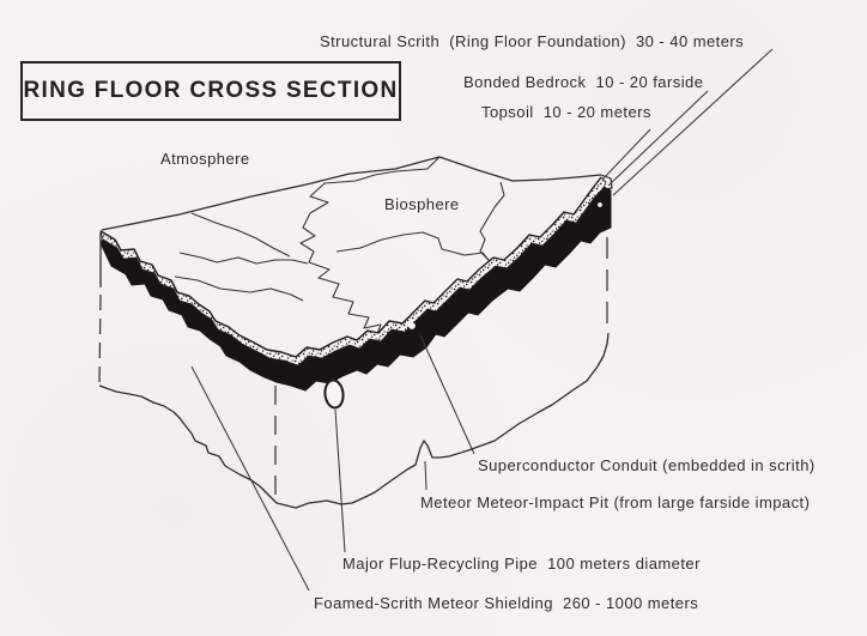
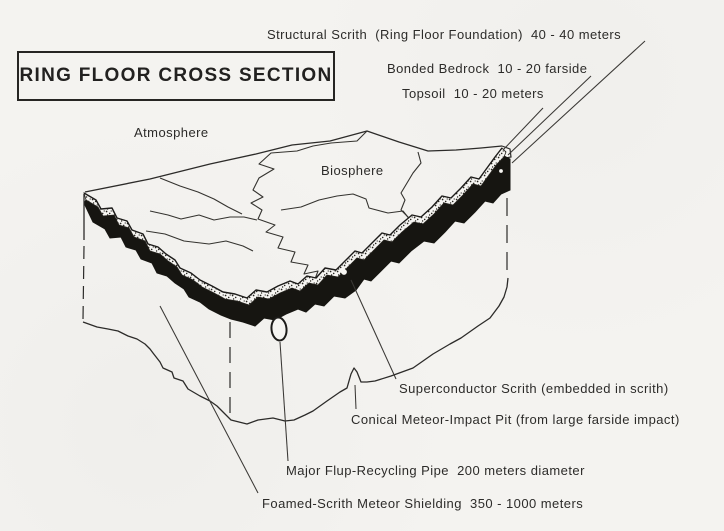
  RING FLOOR CROSS SECTION
- Structural Scrith (Ring Floor Foundation) 30 - 40 meters
+ Structural Scrith (Ring Floor Foundation) 40 - 40 meters
  Bonded Bedrock 10 - 20 farside
  Topsoil 10 - 20 meters
  Atmosphere
  Biosphere
- Superconductor Conduit (embedded in scrith)
+ Superconductor Scrith (embedded in scrith)
- Meteor Meteor-Impact Pit (from large farside impact)
+ Conical Meteor-Impact Pit (from large farside impact)
- Major Flup-Recycling Pipe 100 meters diameter
+ Major Flup-Recycling Pipe 200 meters diameter
- Foamed-Scrith Meteor Shielding 260 - 1000 meters
+ Foamed-Scrith Meteor Shielding 350 - 1000 meters
